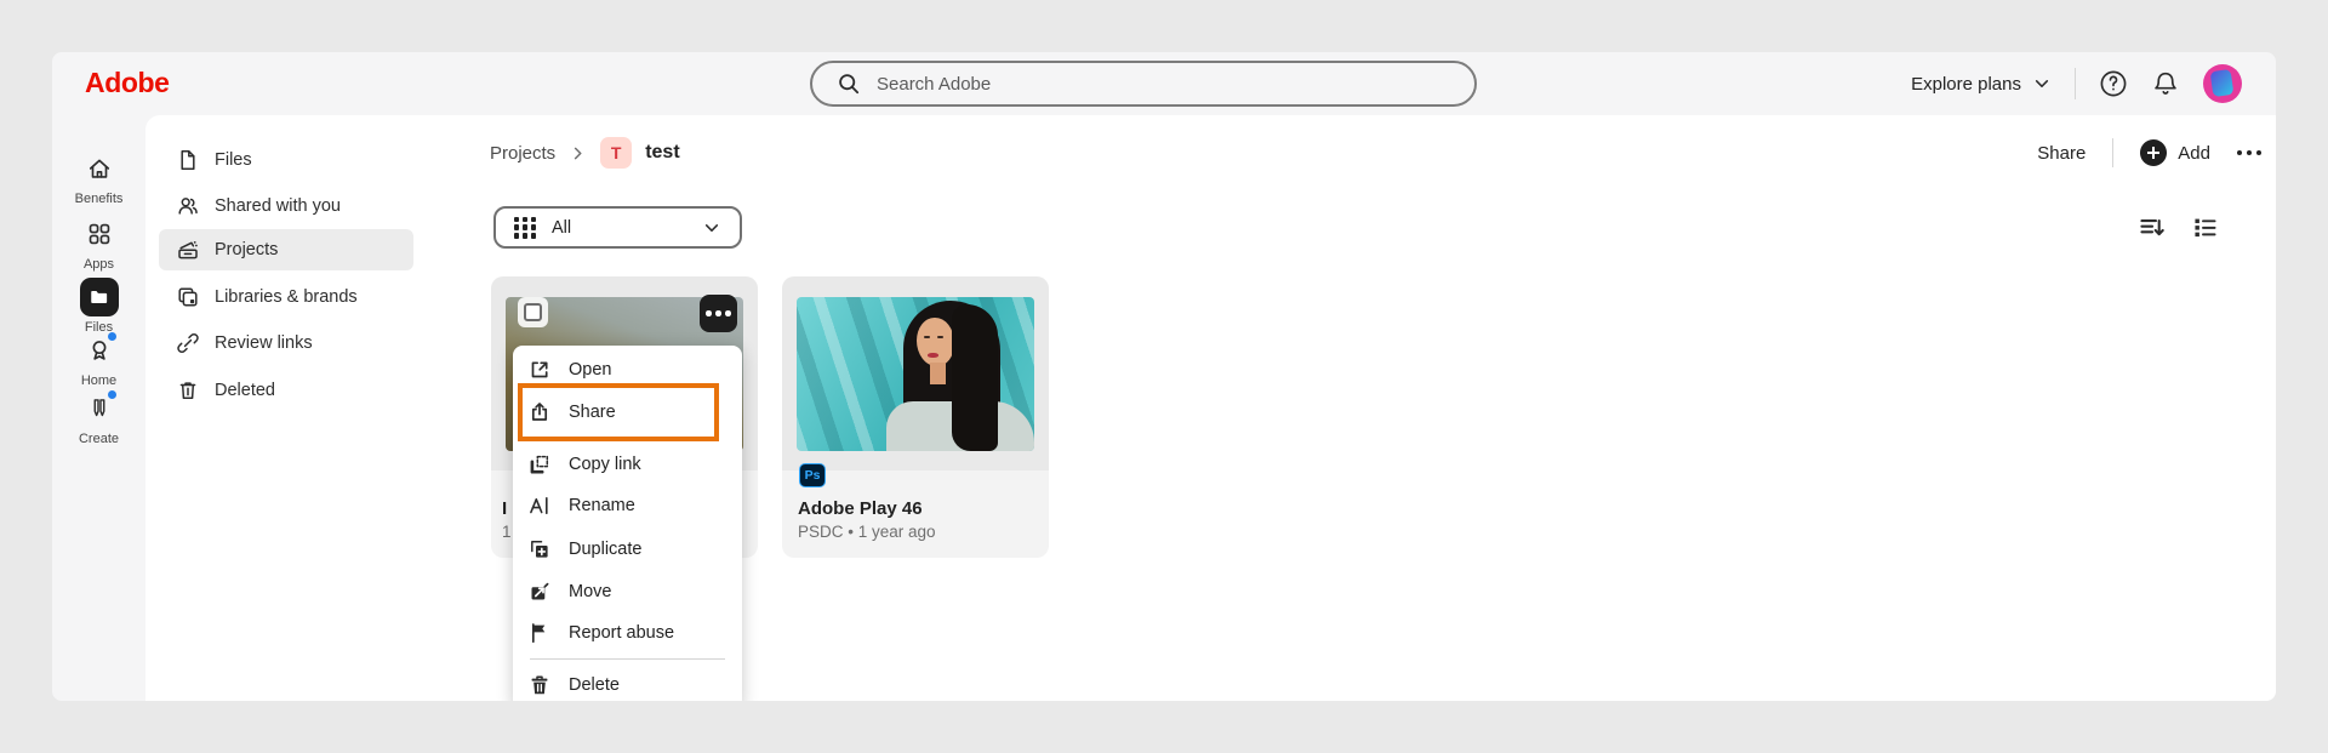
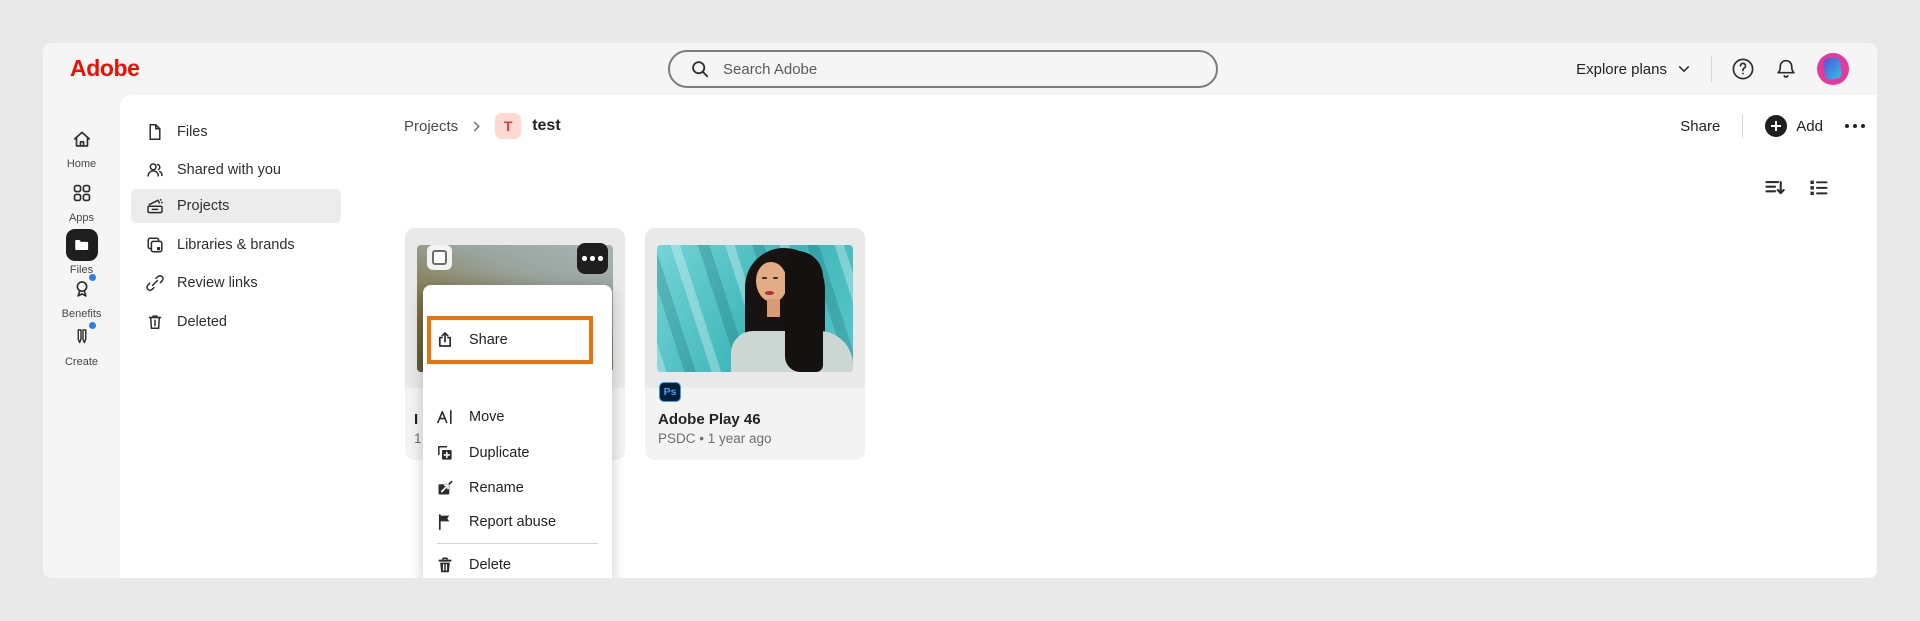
  Adobe
  Search Adobe
  Explore plans
- Benefits
+ Home
  Apps
  Files
- Home
+ Benefits
  Create
  Files
  Shared with you
  Projects
  Libraries & brands
  Review links
  Deleted
  Projects
  T
  test
  Share
  Add
- All
  I
  1
  Ps
  Adobe Play 46
  PSDC • 1 year ago
- Open
  Share
- Copy link
- Rename
+ Move
  Duplicate
- Move
+ Rename
  Report abuse
  Delete
